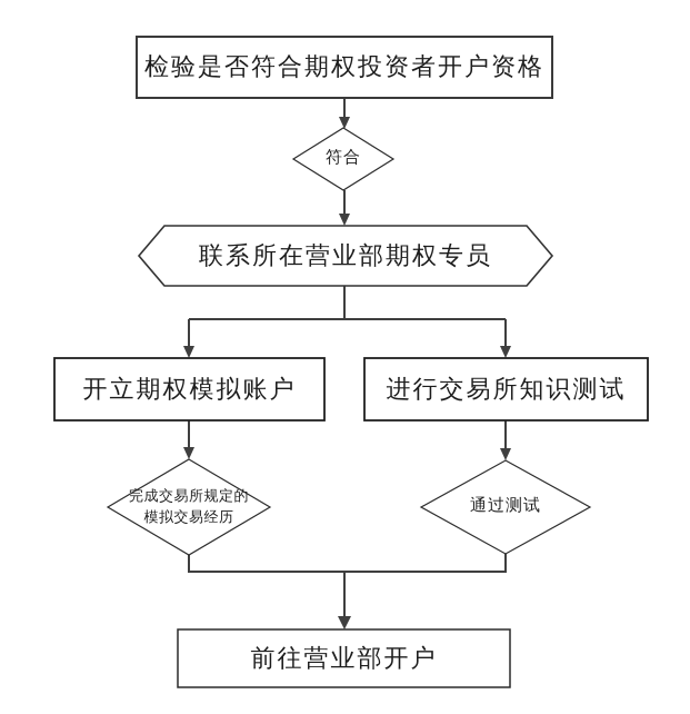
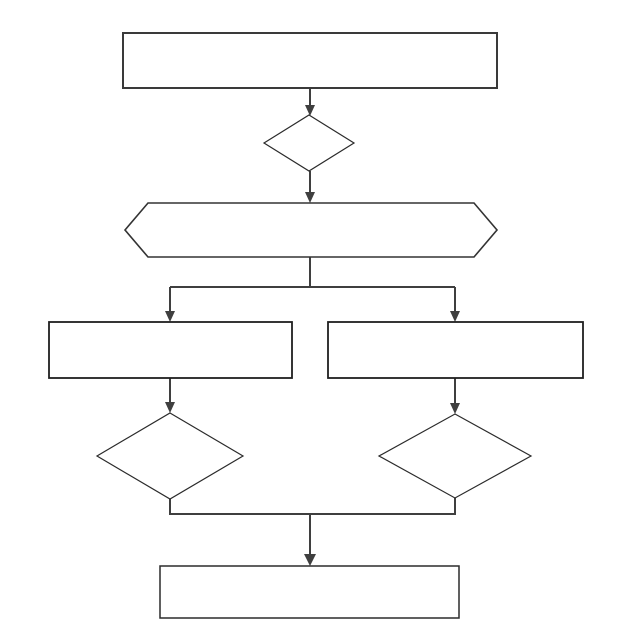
- 检验是否符合期权投资者开户资格
- 符合
- 联系所在营业部期权专员
- 开立期权模拟账户
- 进行交易所知识测试
- 完成交易所规定的
- 模拟交易经历
- 通过测试
- 前往营业部开户
